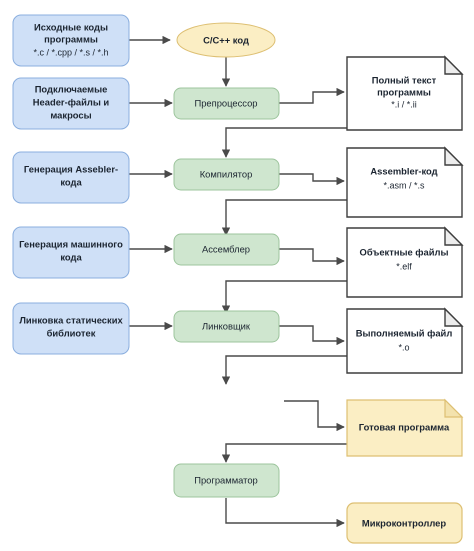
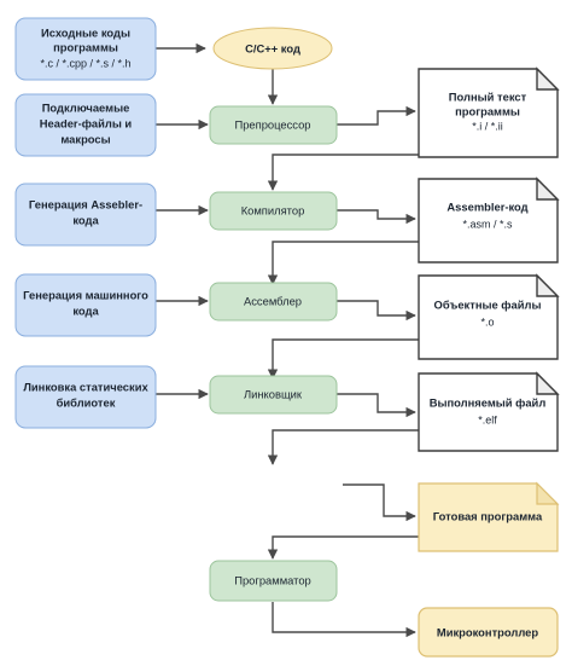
  Исходные коды
  программы
  *.c / *.cpp / *.s / *.h
  Подключаемые
  Header-файлы и
  макросы
  Генерация Assebler-
  кода
  Генерация машинного
  кода
  Линковка статических
  библиотек
  C/C++ код
  Препроцессор
  Компилятор
  Ассемблер
  Линковщик
  Программатор
  Полный текст
  программы
  *.i / *.ii
  Assembler-код
  *.asm / *.s
  Объектные файлы
- *.elf
+ *.o
  Выполняемый файл
- *.o
+ *.elf
  Готовая программа
  Микроконтроллер
